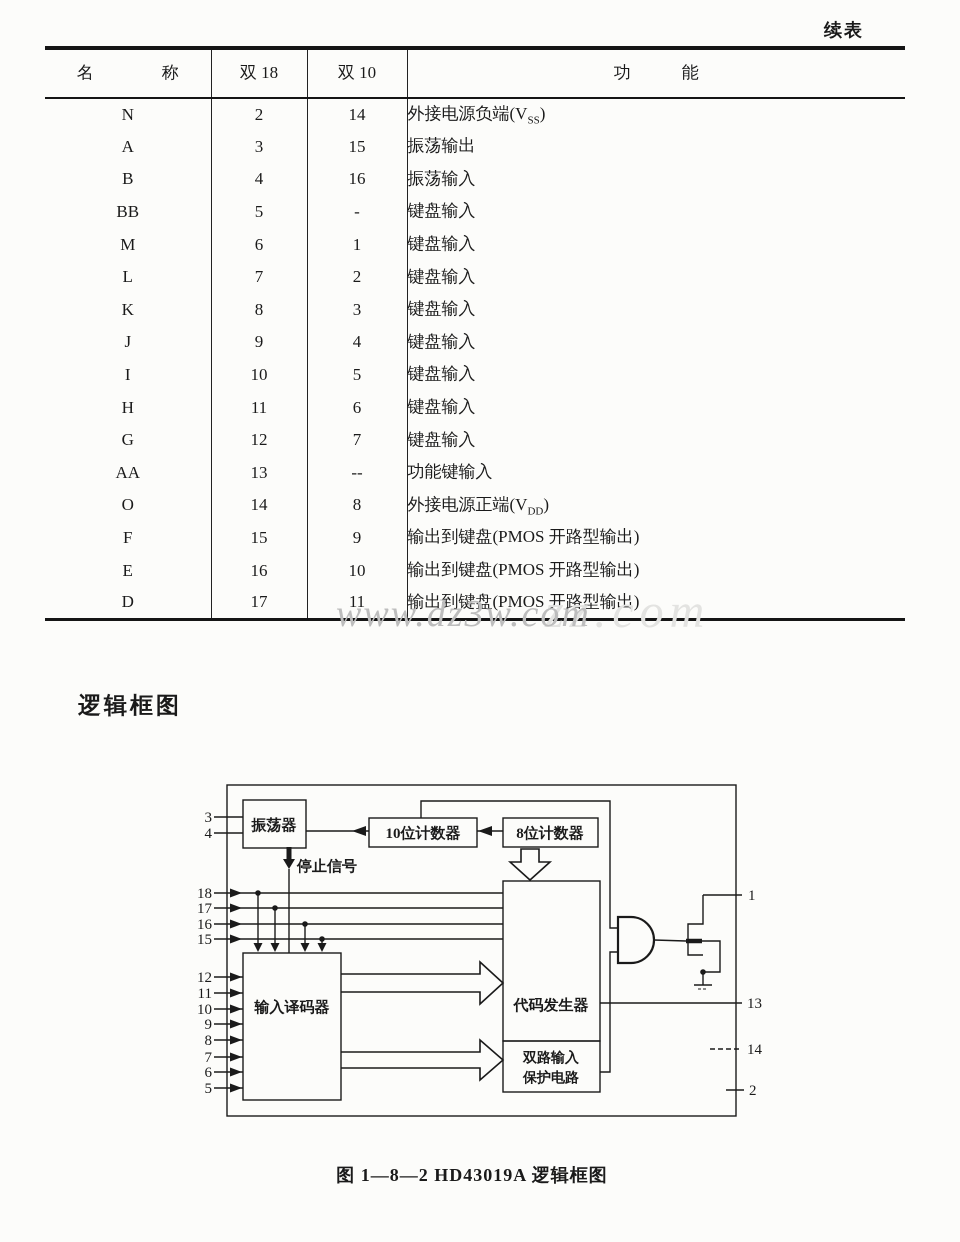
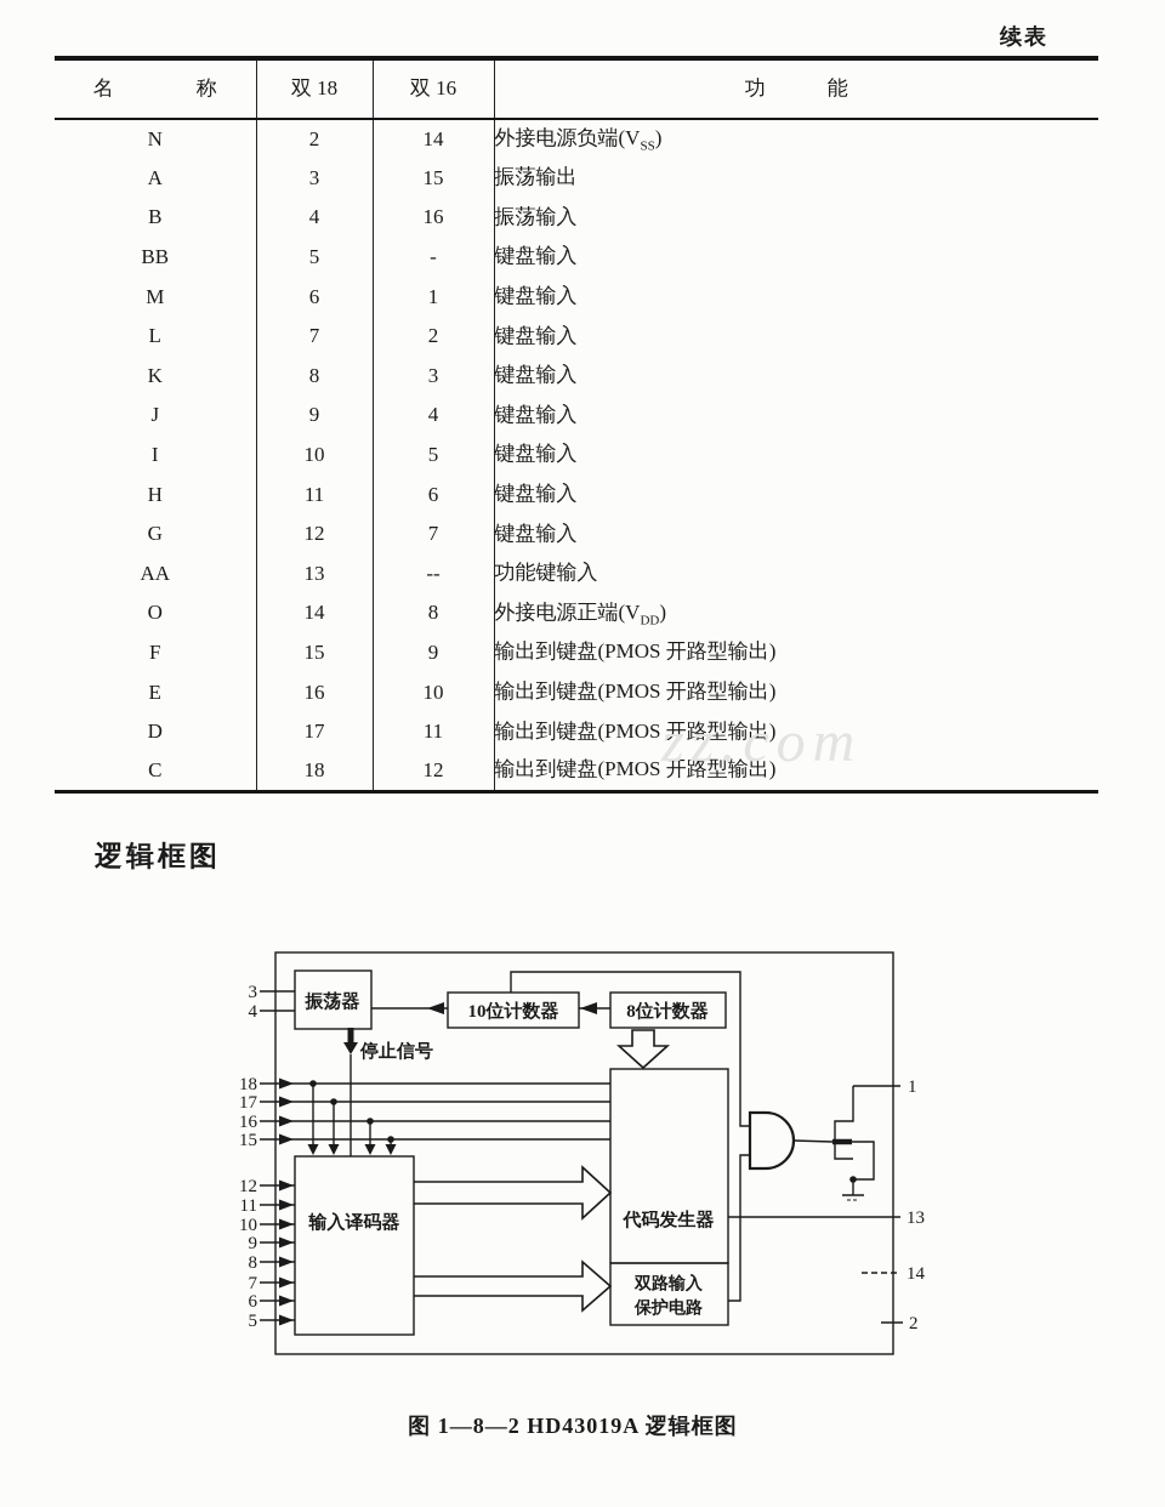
  续表
- 名 称	双 18	双 10	功 能
+ 名 称	双 18	双 16	功 能
  N	2	14	外接电源负端(VSS)
  A	3	15	振荡输出
  B	4	16	振荡输入
  BB	5	-	键盘输入
  M	6	1	键盘输入
  L	7	2	键盘输入
  K	8	3	键盘输入
  J	9	4	键盘输入
  I	10	5	键盘输入
  H	11	6	键盘输入
  G	12	7	键盘输入
  AA	13	--	功能键输入
  O	14	8	外接电源正端(VDD)
  F	15	9	输出到键盘(PMOS 开路型输出)
  E	16	10	输出到键盘(PMOS 开路型输出)
  D	17	11	输出到键盘(PMOS 开路型输出)
+ C	18	12	输出到键盘(PMOS 开路型输出)
  zz.com
- www.dz3w.com
  逻辑框图
  振荡器
  10位计数器
  8位计数器
  代码发生器
  双路输入
  保护电路
  输入译码器
  停止信号
  3
  4
  18
  17
  16
  15
  12
  11
  10
  9
  8
  7
  6
  5
  1
  13
  14
  2
  图 1—8—2 HD43019A 逻辑框图
